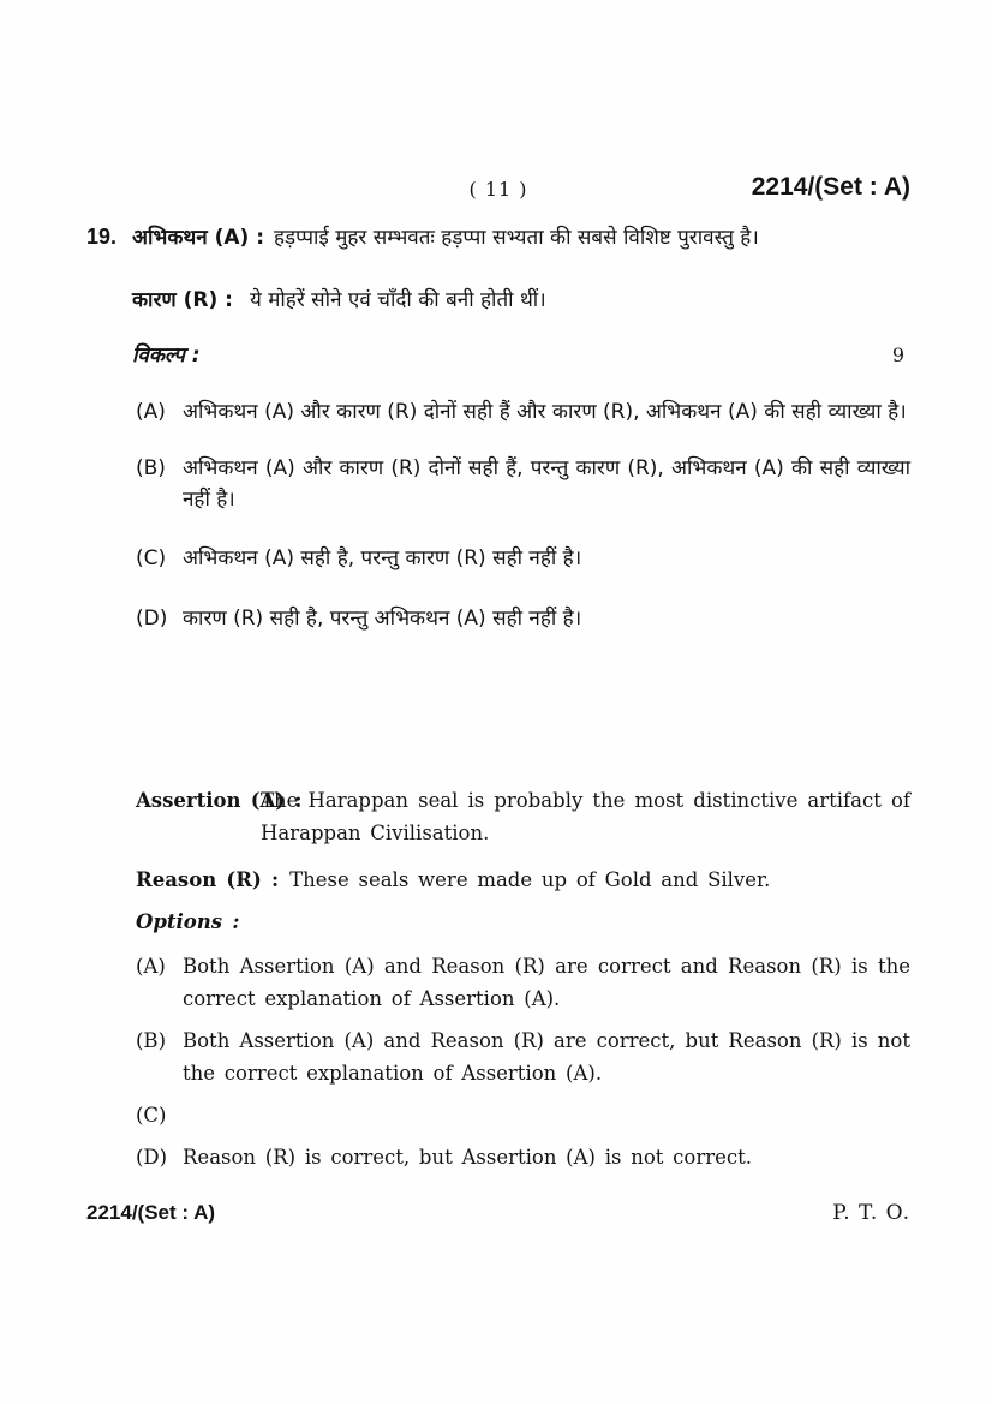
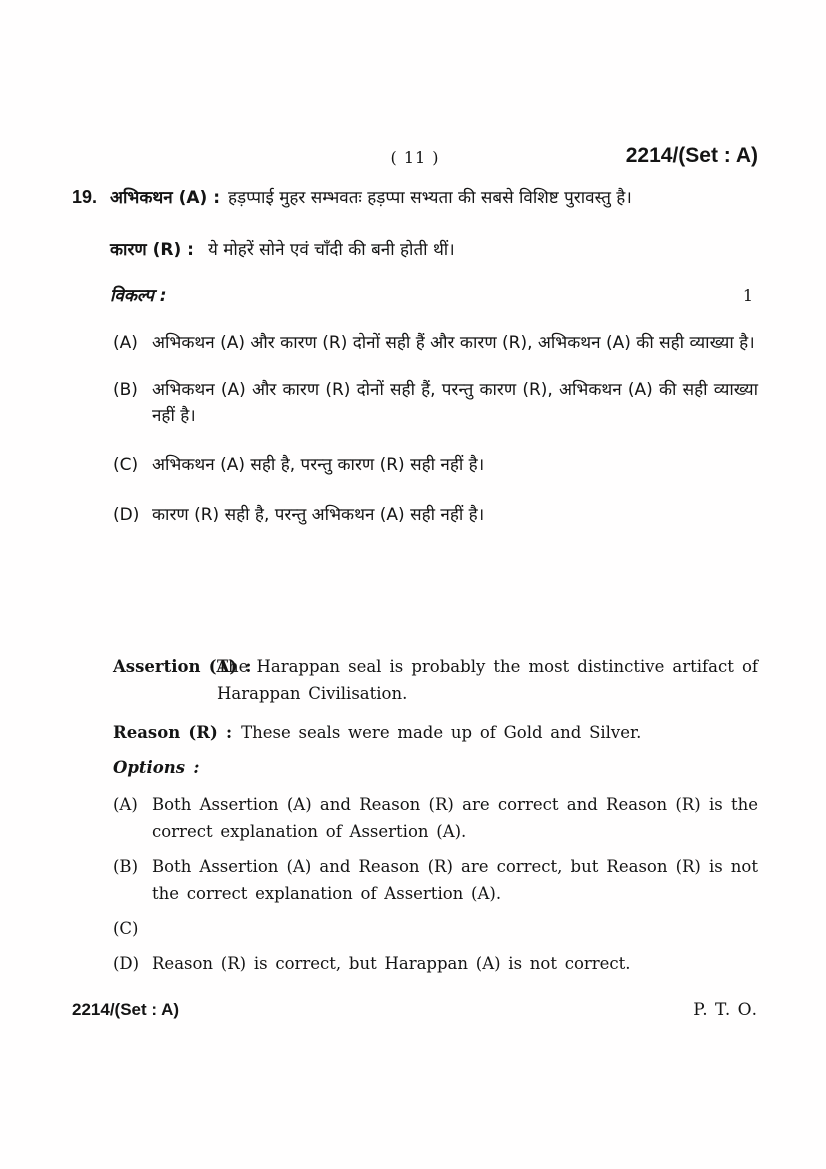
  ( 11 )
  2214/(Set : A)
  19.
  अभिकथन (A) : हड़प्पाई मुहर सम्भवतः हड़प्पा सभ्यता की सबसे विशिष्ट पुरावस्तु है।
  कारण (R) : ये मोहरें सोने एवं चाँदी की बनी होती थीं।
  विकल्प :
- 9
+ 1
  (A)
  अभिकथन (A) और कारण (R) दोनों सही हैं और कारण (R), अभिकथन (A) की सही व्याख्या है।
  (B)
  अभिकथन (A) और कारण (R) दोनों सही हैं, परन्तु कारण (R), अभिकथन (A) की सही व्याख्या नहीं है।
  (C)
  अभिकथन (A) सही है, परन्तु कारण (R) सही नहीं है।
  (D)
  कारण (R) सही है, परन्तु अभिकथन (A) सही नहीं है।
  Assertion (
  The Harappan seal is probably the most distinctive artifact of Harappan Civilisation.
  Reason (R) :
  These seals were made up of Gold and Silver.
  Options :
  (A)
  Both Assertion (A) and Reason (R) are correct and Reason (R) is the correct explanation of Assertion (A).
  (B)
  Both Assertion (A) and Reason (R) are correct, but Reason (R) is not the correct explanation of Assertion (A).
  (C)
  (D)
- Reason (R) is correct, but Assertion (A) is not correct.
+ Reason (R) is correct, but Harappan (A) is not correct.
  2214/(Set : A)
  P. T. O.
